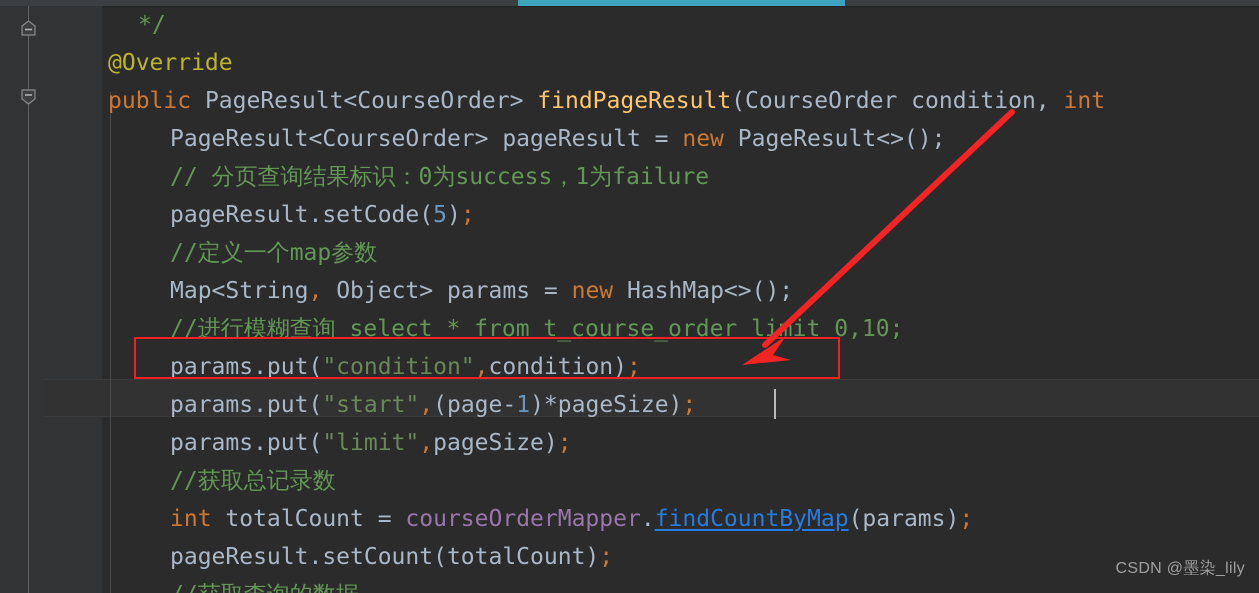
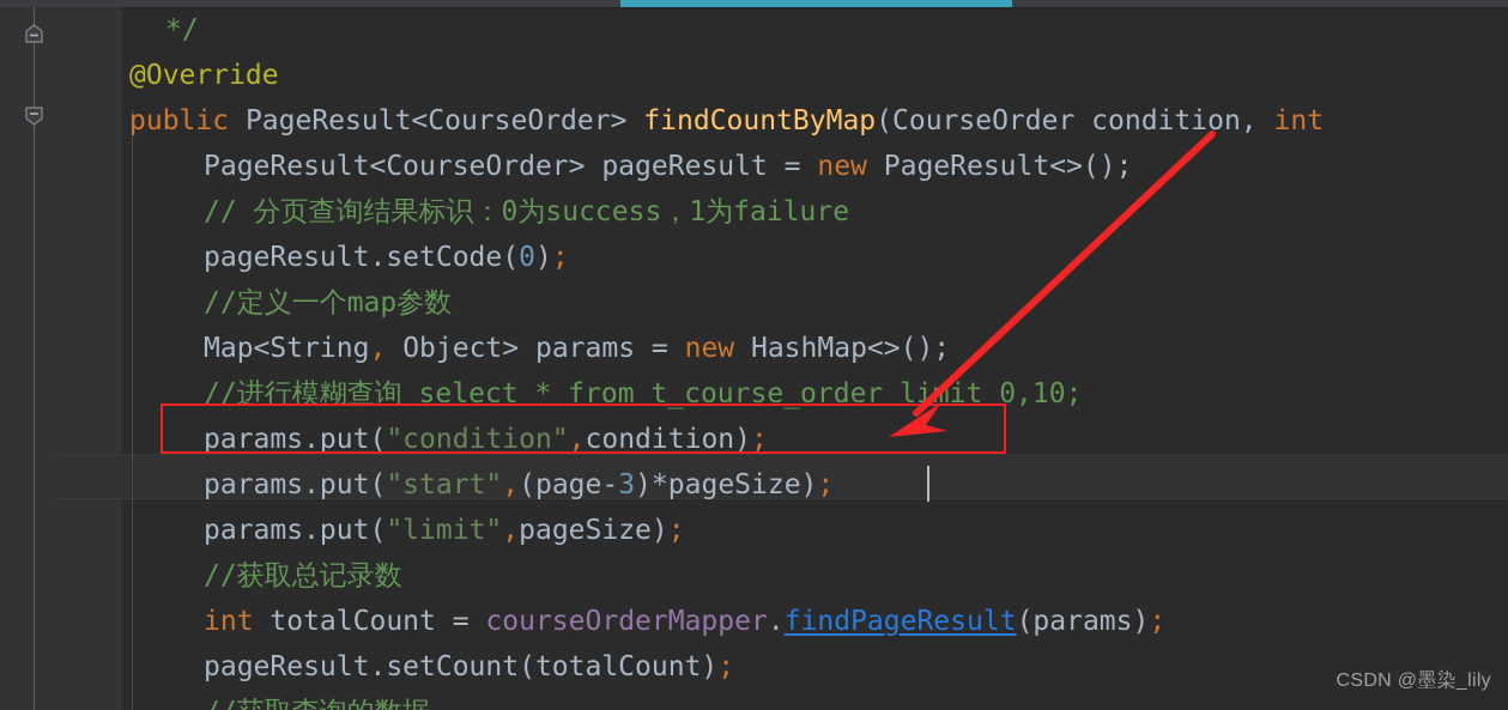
  */
  @Override
- public PageResult<CourseOrder> findPageResult(CourseOrder condition, int
+ public PageResult<CourseOrder> findCountByMap(CourseOrder condition, int
  PageResult<CourseOrder> pageResult = new PageResult<>();
  // 分页查询结果标识：0为success，1为failure
- pageResult.setCode(5);
+ pageResult.setCode(0);
  //定义一个map参数
  Map<String, Object> params = new HashMap<>();
  //进行模糊查询 select * from t_course_order liit 0,10;
  params.put("condition",condition);
- params.put("start",(page-1)*pageSize);
+ params.put("start",(page-3)*pageSize);
  params.put("limit",pageSize);
  //获取总记录数
- int totalCount = courseOrderMapper.findCountByMap(params);
+ int totalCount = courseOrderMapper.findPageResult(params);
  pageResult.setCount(totalCount);
  CSDN @墨染_lily
